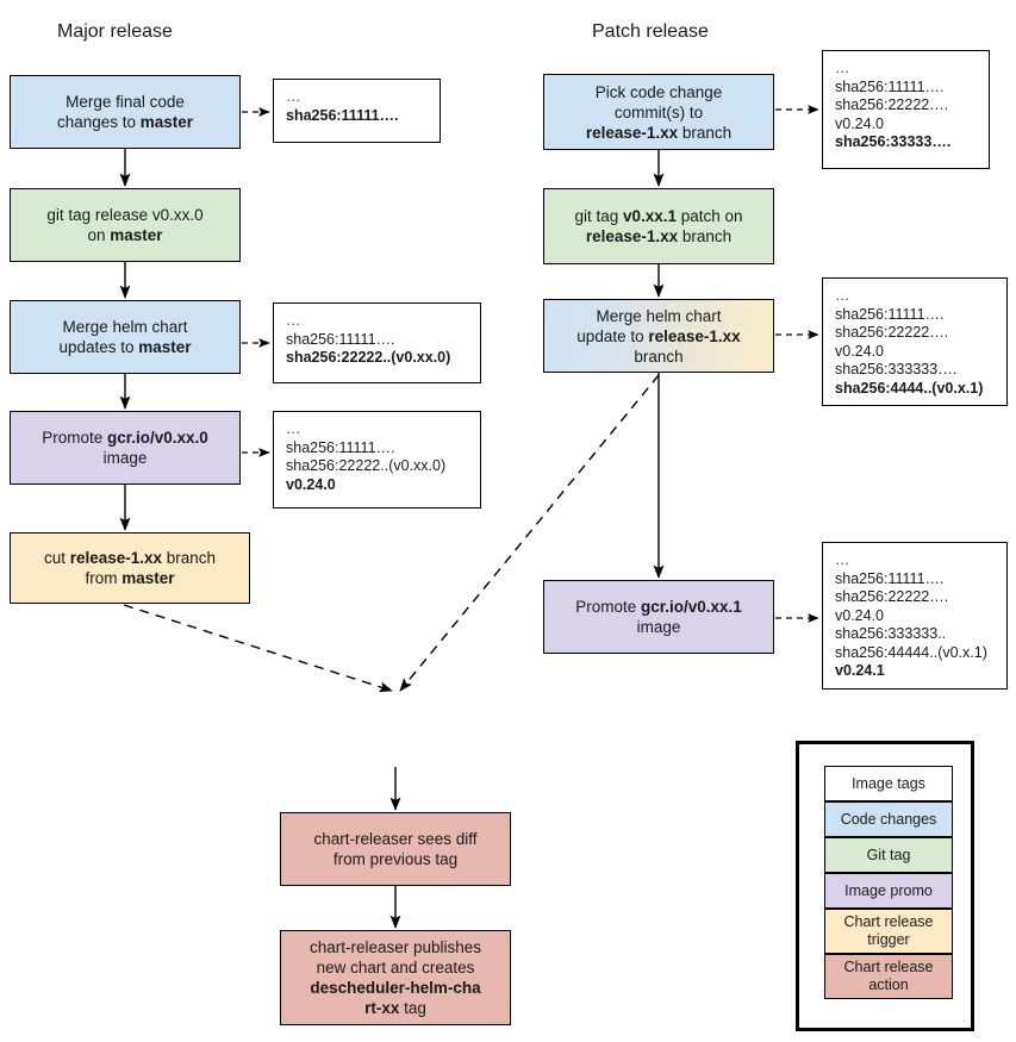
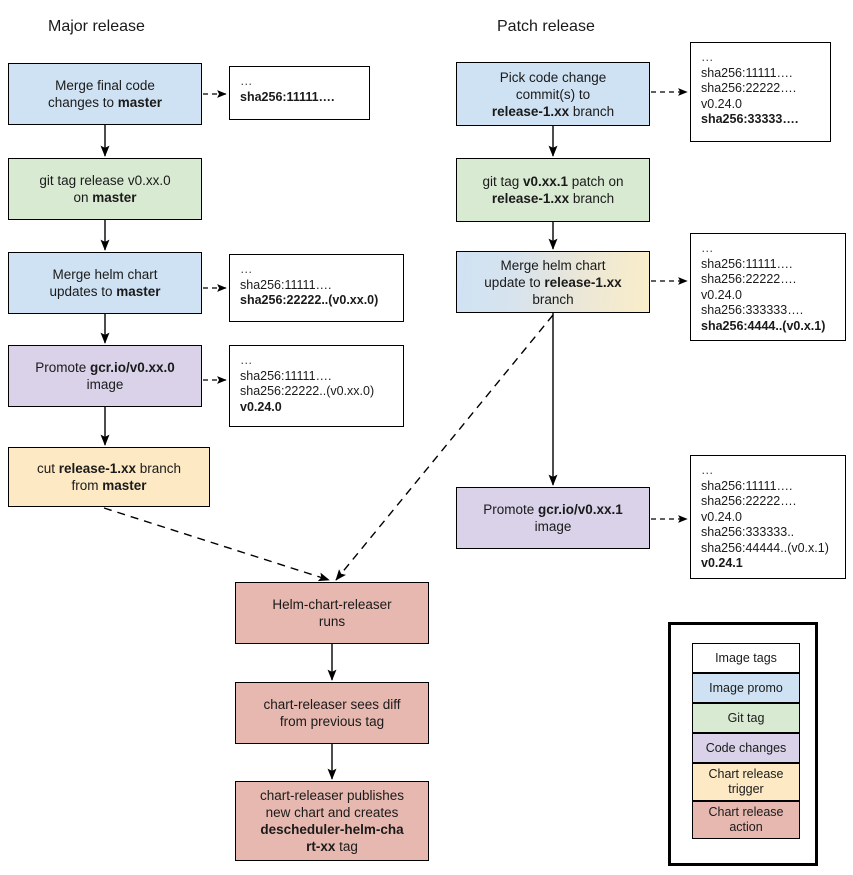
  Major release
  Patch release
  Merge final code
  changes to master
  git tag release v0.xx.0
  on master
  Merge helm chart
  updates to master
  Promote gcr.io/v0.xx.0
  image
  cut release-1.xx branch
  from master
  Pick code change
  commit(s) to
  release-1.xx branch
  git tag v0.xx.1 patch on
  release-1.xx branch
  Merge helm chart
  update to release-1.xx
  branch
  Promote gcr.io/v0.xx.1
  image
+ Helm-chart-releaser
+ runs
  chart-releaser sees diff
  from previous tag
  chart-releaser publishes
  new chart and creates
  descheduler-helm-cha
  rt-xx tag
  …
  sha256:11111….
  …
  sha256:11111….
  sha256:22222..(v0.xx.0)
  …
  sha256:11111….
  sha256:22222..(v0.xx.0)
  v0.24.0
  …
  sha256:11111….
  sha256:22222….
  v0.24.0
  sha256:33333….
  …
  sha256:11111….
  sha256:22222….
  v0.24.0
  sha256:333333….
  sha256:4444..(v0.x.1)
  …
  sha256:11111….
  sha256:22222….
  v0.24.0
  sha256:333333..
  sha256:44444..(v0.x.1)
  v0.24.1
  Image tags
- Code changes
+ Image promo
  Git tag
- Image promo
+ Code changes
  Chart release trigger
  Chart release action
